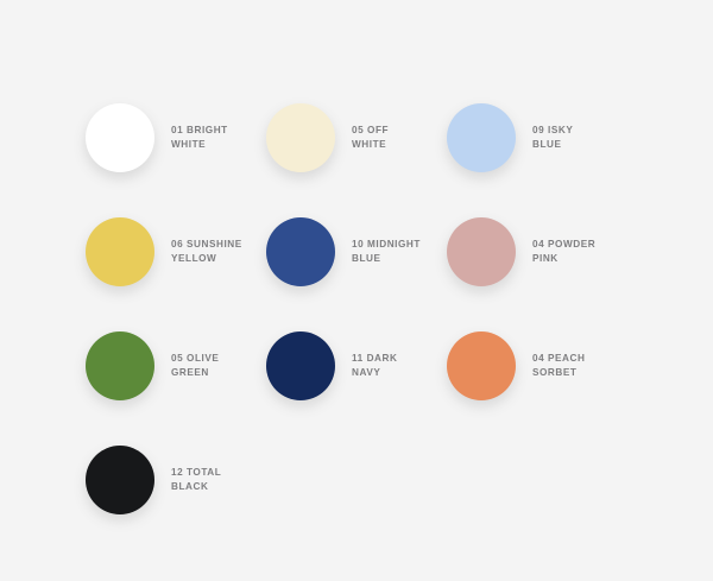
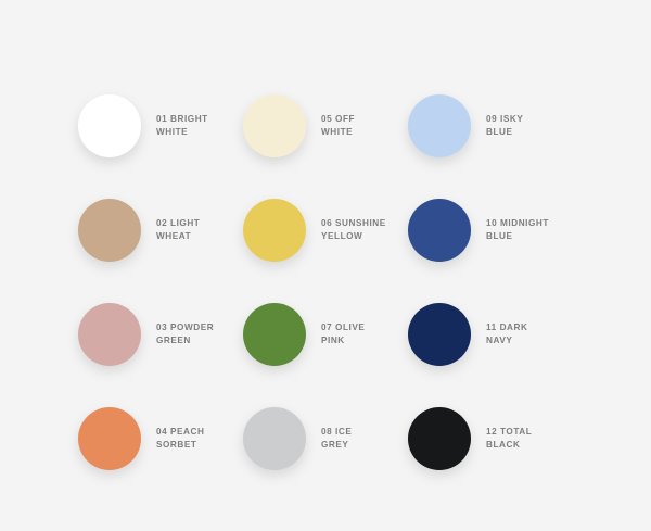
  01 BRIGHT
  WHITE
  05 OFF
  WHITE
  09 ISKY
  BLUE
+ 02 LIGHT
+ WHEAT
  06 SUNSHINE
  YELLOW
  10 MIDNIGHT
  BLUE
- 04 POWDER
+ 03 POWDER
- PINK
+ GREEN
- 05 OLIVE
+ 07 OLIVE
- GREEN
+ PINK
  11 DARK
  NAVY
  04 PEACH
  SORBET
+ 08 ICE
+ GREY
  12 TOTAL
  BLACK
